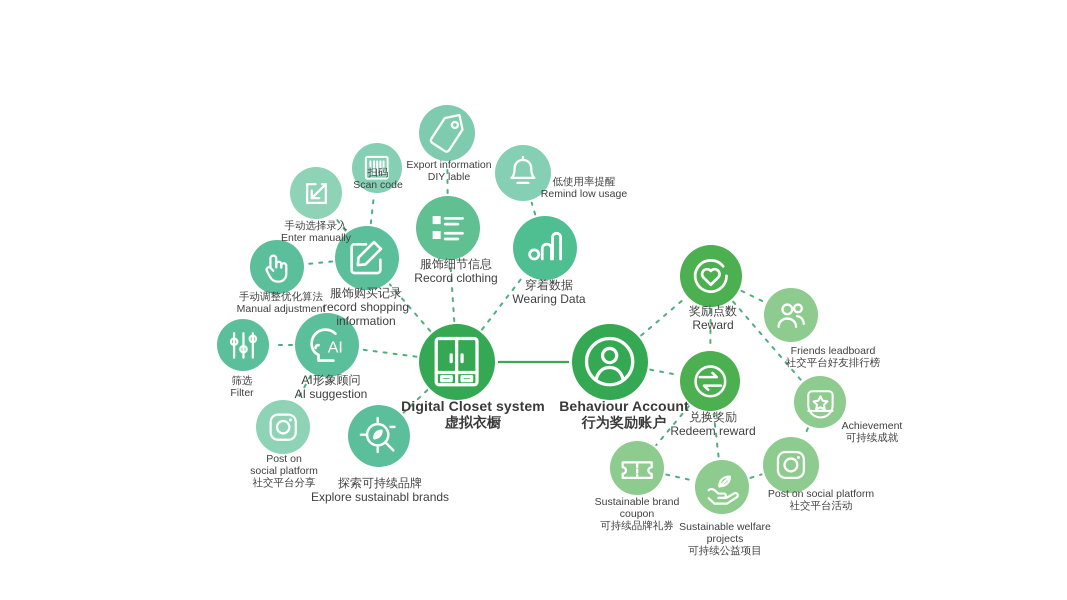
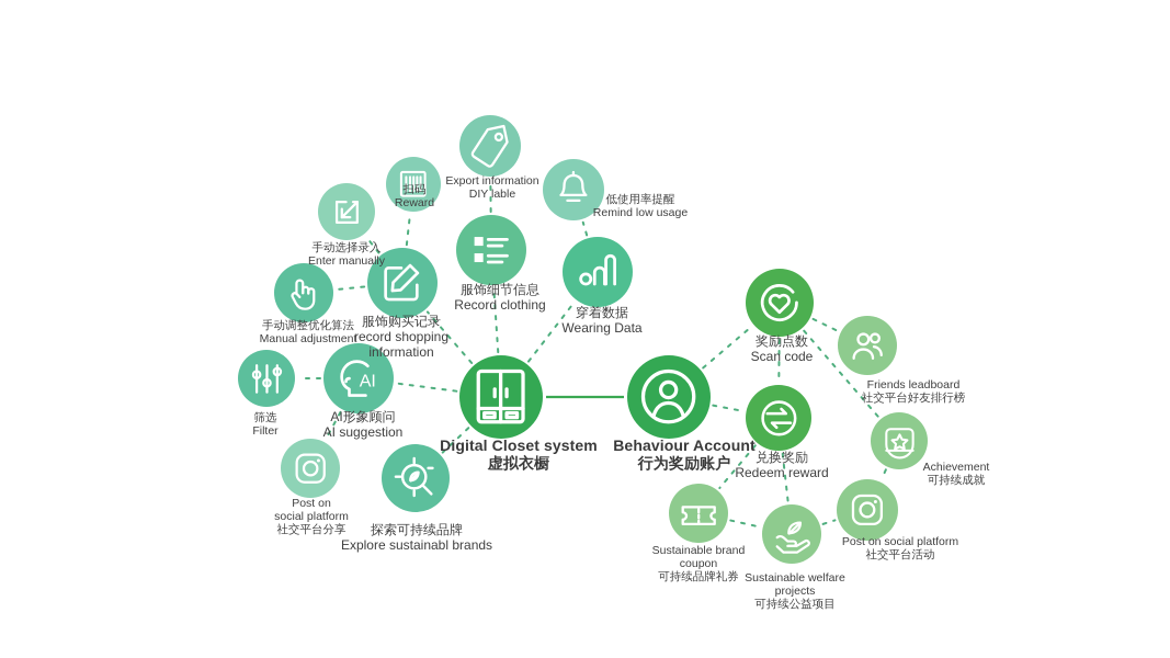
  AI
  Export information
  DIY lable
  扫码
- Scan code
+ Reward
  手动选择录入
  Enter manually
  手动调整优化算法
  Manual adjustment
  筛选
  Filter
  AI形象顾问
  AI suggestion
  Post on
  social platform
  社交平台分享
  探索可持续品牌
  Explore sustainabl brands
  服饰细节信息
  Record clothing
  服饰购买记录
  record shopping
  information
  低使用率提醒
  Remind low usage
  穿着数据
  Wearing Data
  奖励点数
- Reward
+ Scan code
  Friends leadboard
  社交平台好友排行榜
  兑换奖励
  Redeem reward
  Achievement
  可持续成就
  Sustainable brand
  coupon
  可持续品牌礼券
  Sustainable welfare
  projects
  可持续公益项目
  Post on social platform
  社交平台活动
  Digital Closet system
  虚拟衣橱
  Behaviour Account
  行为奖励账户
